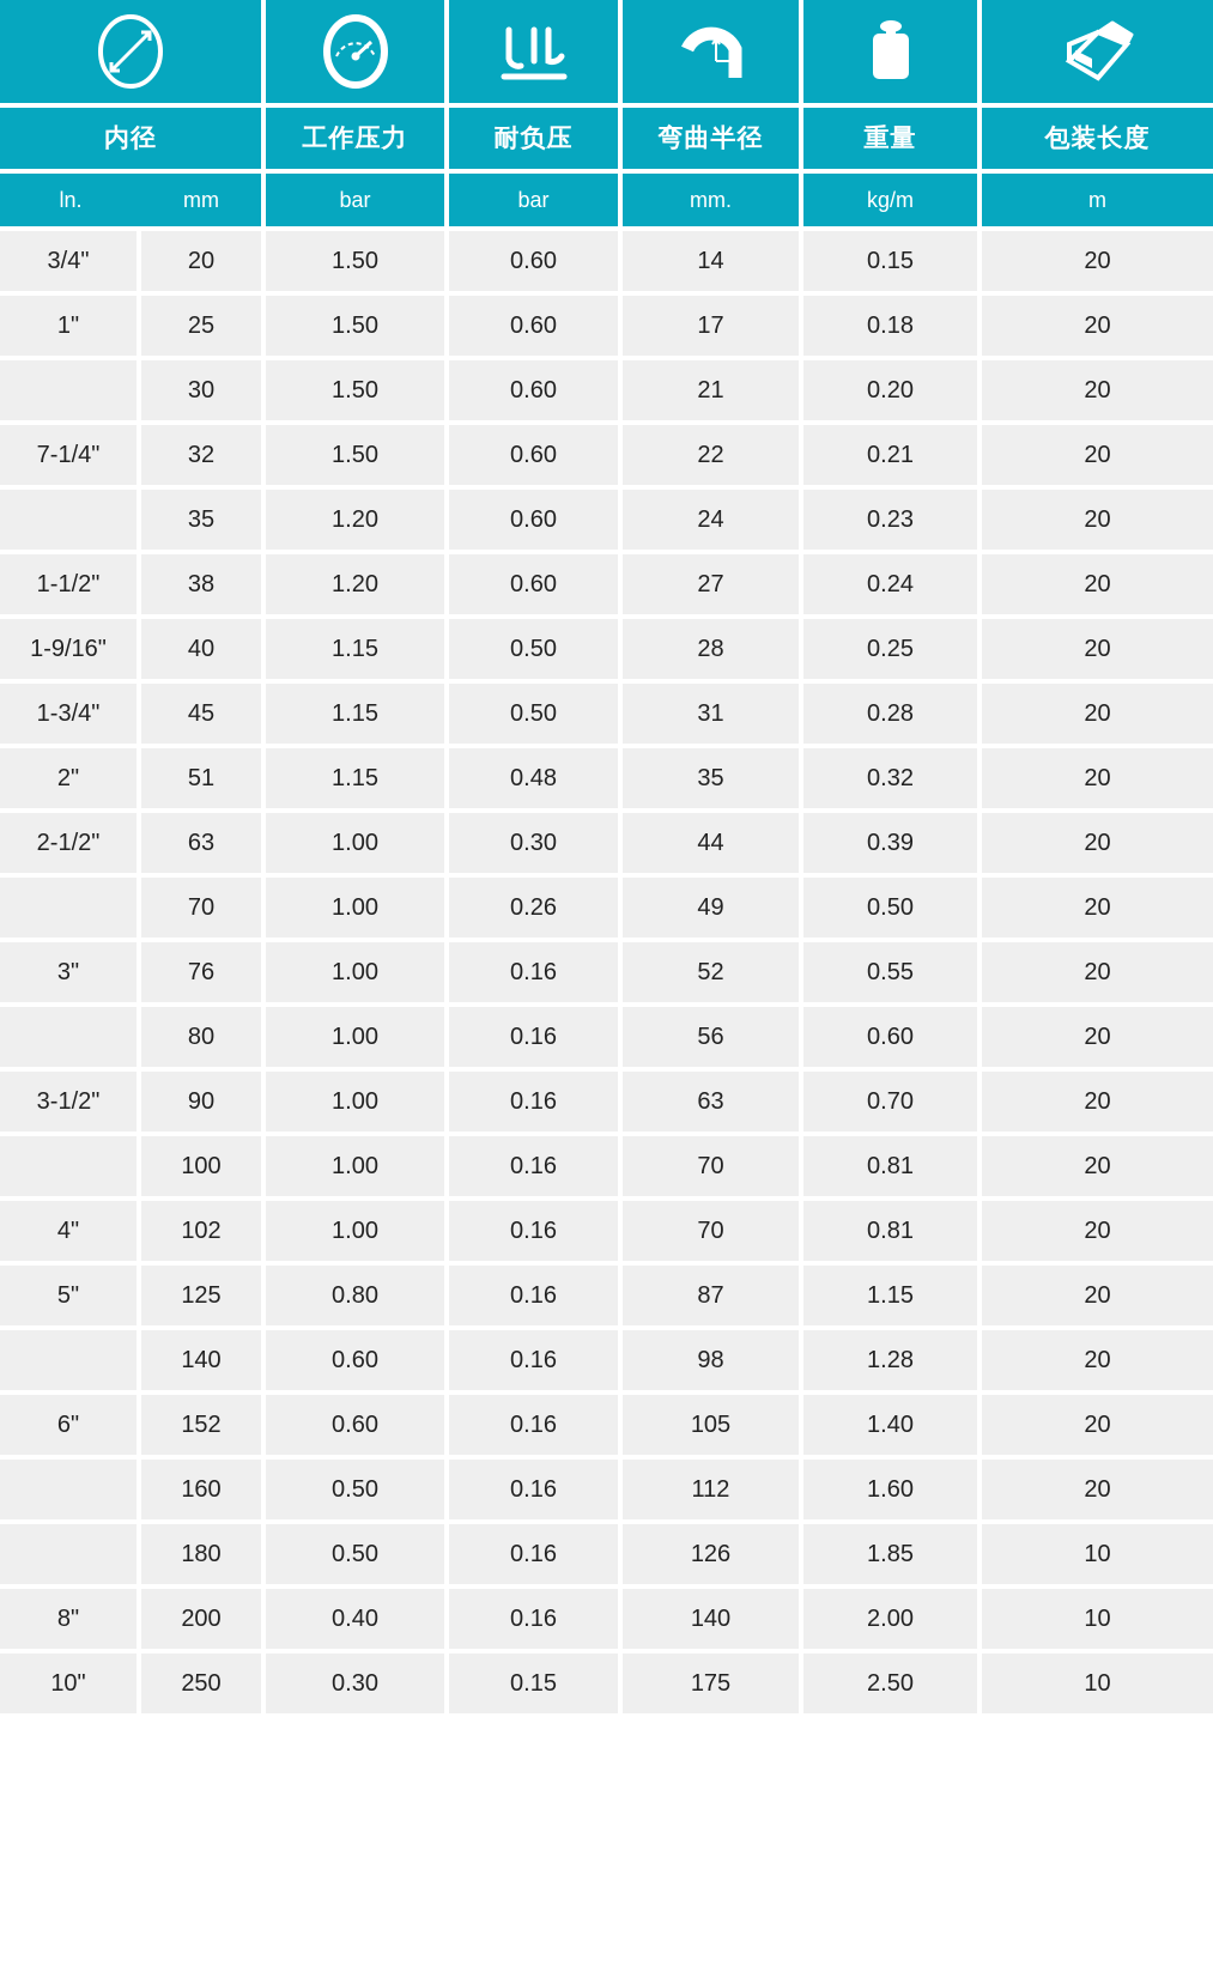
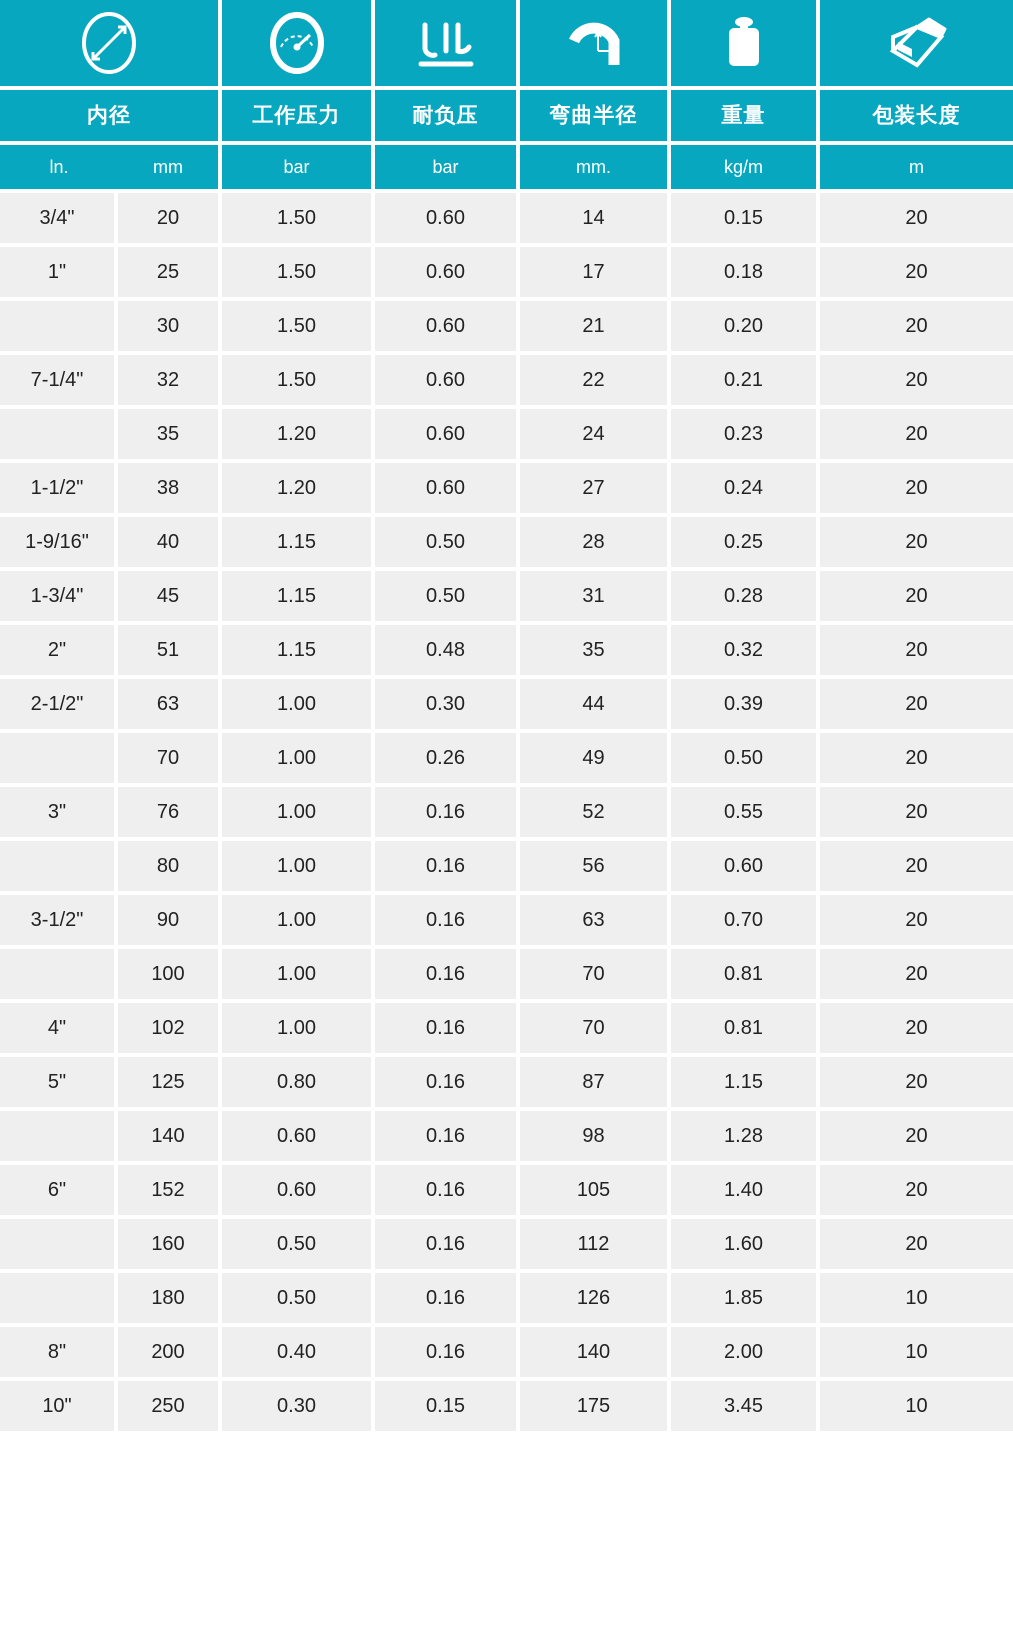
  内径	工作压力	耐负压	弯曲半径	重量	包装长度
  ln.	mm	bar	bar	mm.	kg/m	m
  3/4"	20	1.50	0.60	14	0.15	20
  1"	25	1.50	0.60	17	0.18	20
  	30	1.50	0.60	21	0.20	20
  7-1/4"	32	1.50	0.60	22	0.21	20
  	35	1.20	0.60	24	0.23	20
  1-1/2"	38	1.20	0.60	27	0.24	20
  1-9/16"	40	1.15	0.50	28	0.25	20
  1-3/4"	45	1.15	0.50	31	0.28	20
  2"	51	1.15	0.48	35	0.32	20
  2-1/2"	63	1.00	0.30	44	0.39	20
  	70	1.00	0.26	49	0.50	20
  3"	76	1.00	0.16	52	0.55	20
  	80	1.00	0.16	56	0.60	20
  3-1/2"	90	1.00	0.16	63	0.70	20
  	100	1.00	0.16	70	0.81	20
  4"	102	1.00	0.16	70	0.81	20
  5"	125	0.80	0.16	87	1.15	20
  	140	0.60	0.16	98	1.28	20
  6"	152	0.60	0.16	105	1.40	20
  	160	0.50	0.16	112	1.60	20
  	180	0.50	0.16	126	1.85	10
  8"	200	0.40	0.16	140	2.00	10
- 10"	250	0.30	0.15	175	2.50	10
+ 10"	250	0.30	0.15	175	3.45	10
